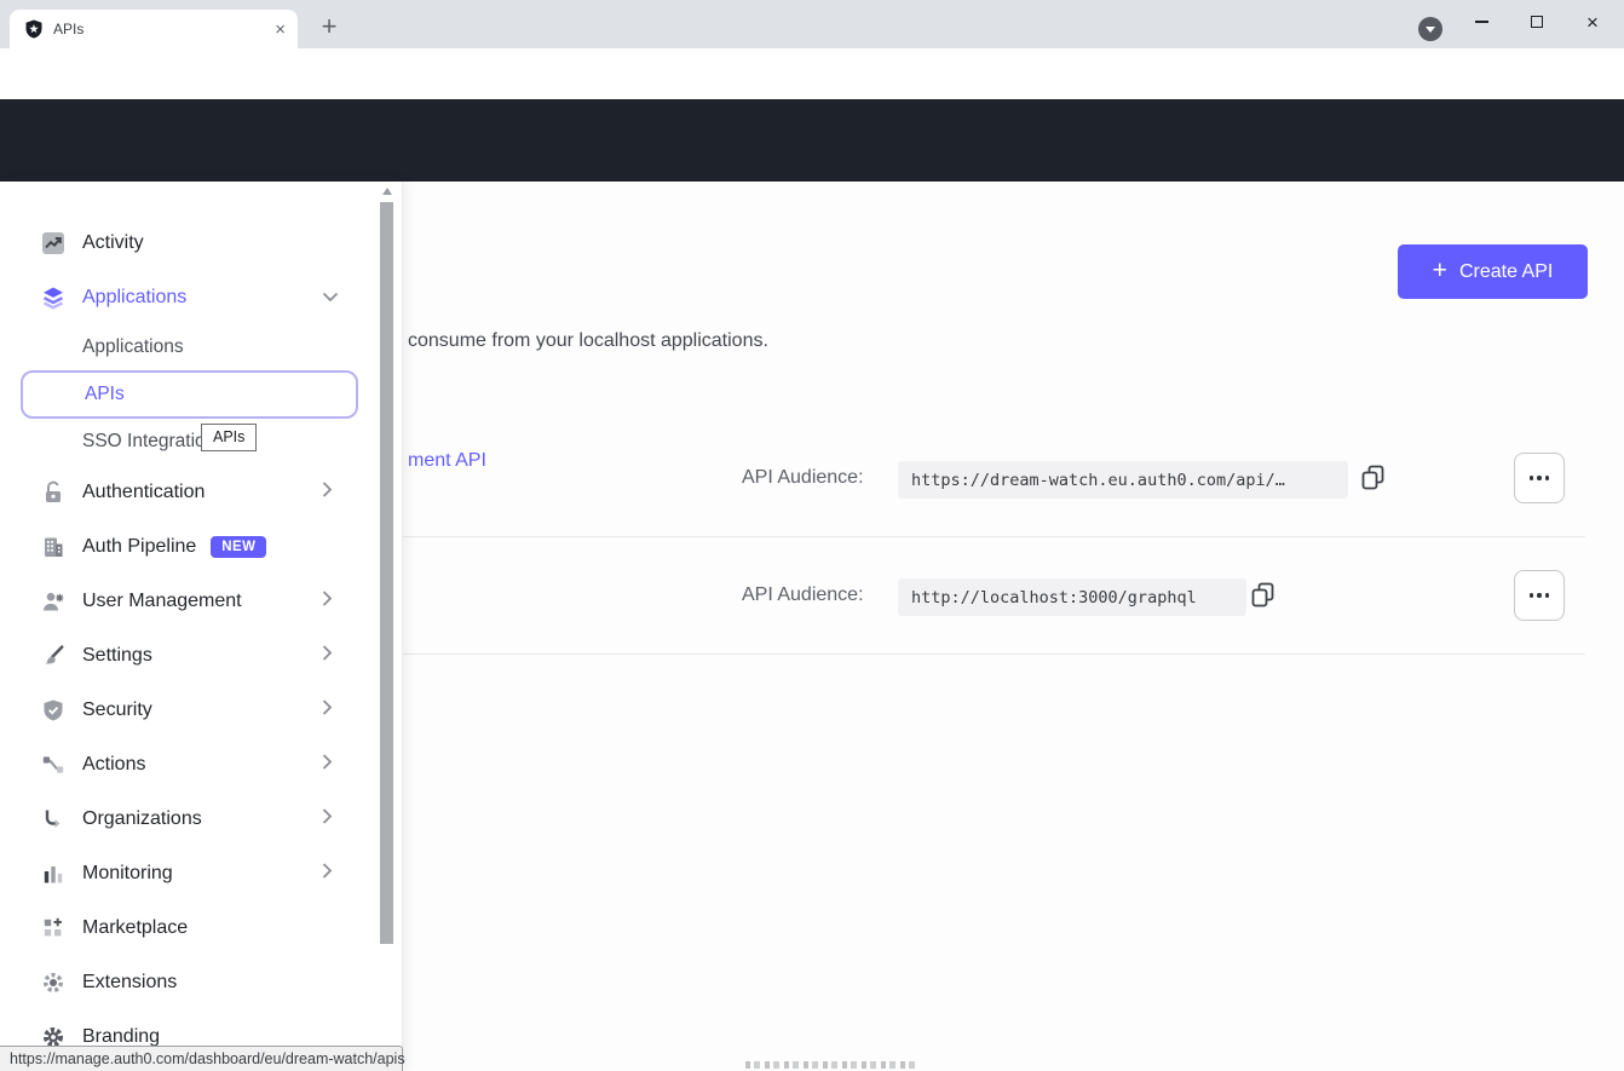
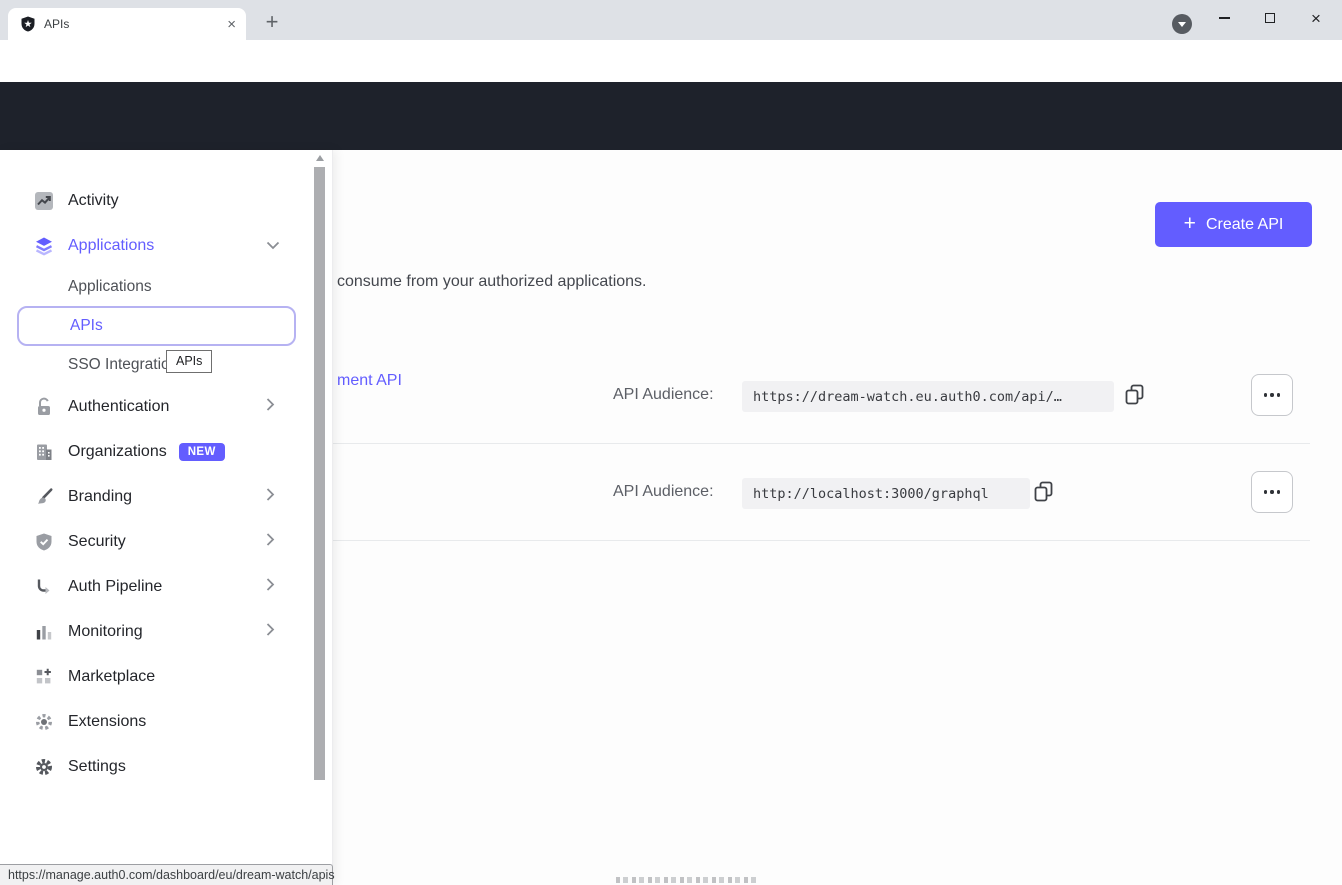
  APIs
  ×
  +
  ×
  +
  Create API
- consume from your localhost applications.
+ consume from your authorized applications.
  ment API
  API Audience:
  https://dream-watch.eu.auth0.com/api/…
  API Audience:
  http://localhost:3000/graphql
  Activity
  Applications
  Applications
  APIs
  SSO Integrati
  Authentication
- Auth Pipeline
+ Organizations
  NEW
- User Management
- Settings
+ Branding
  Security
- Actions
- Organizations
+ Auth Pipeline
  Monitoring
  Marketplace
  Extensions
- Branding
+ Settings
  APIs
  https://manage.auth0.com/dashboard/eu/dream-watch/apis
